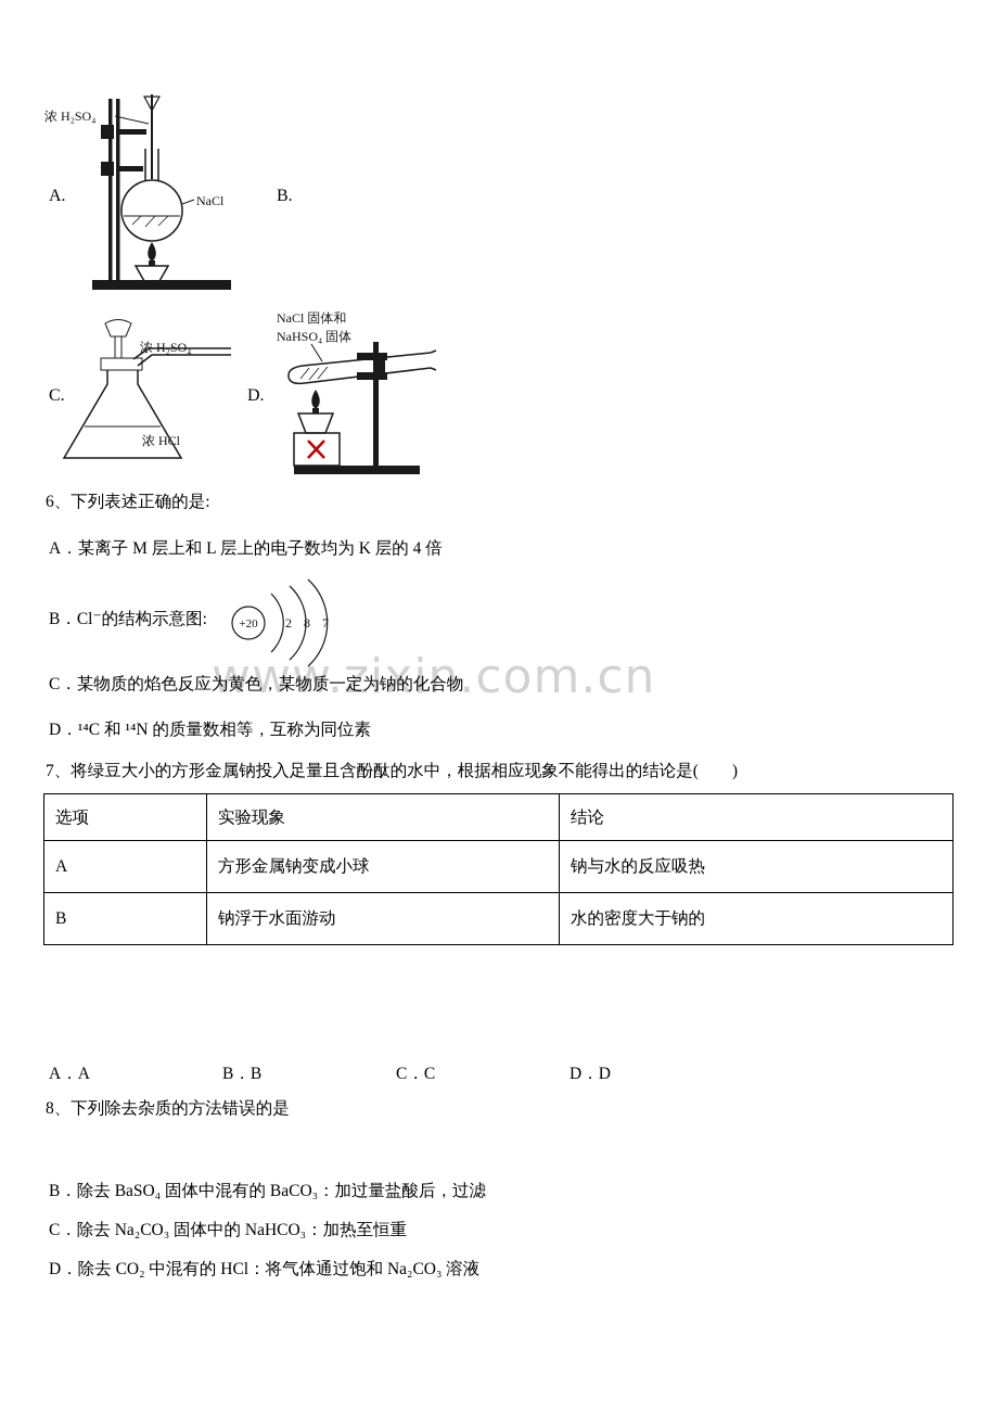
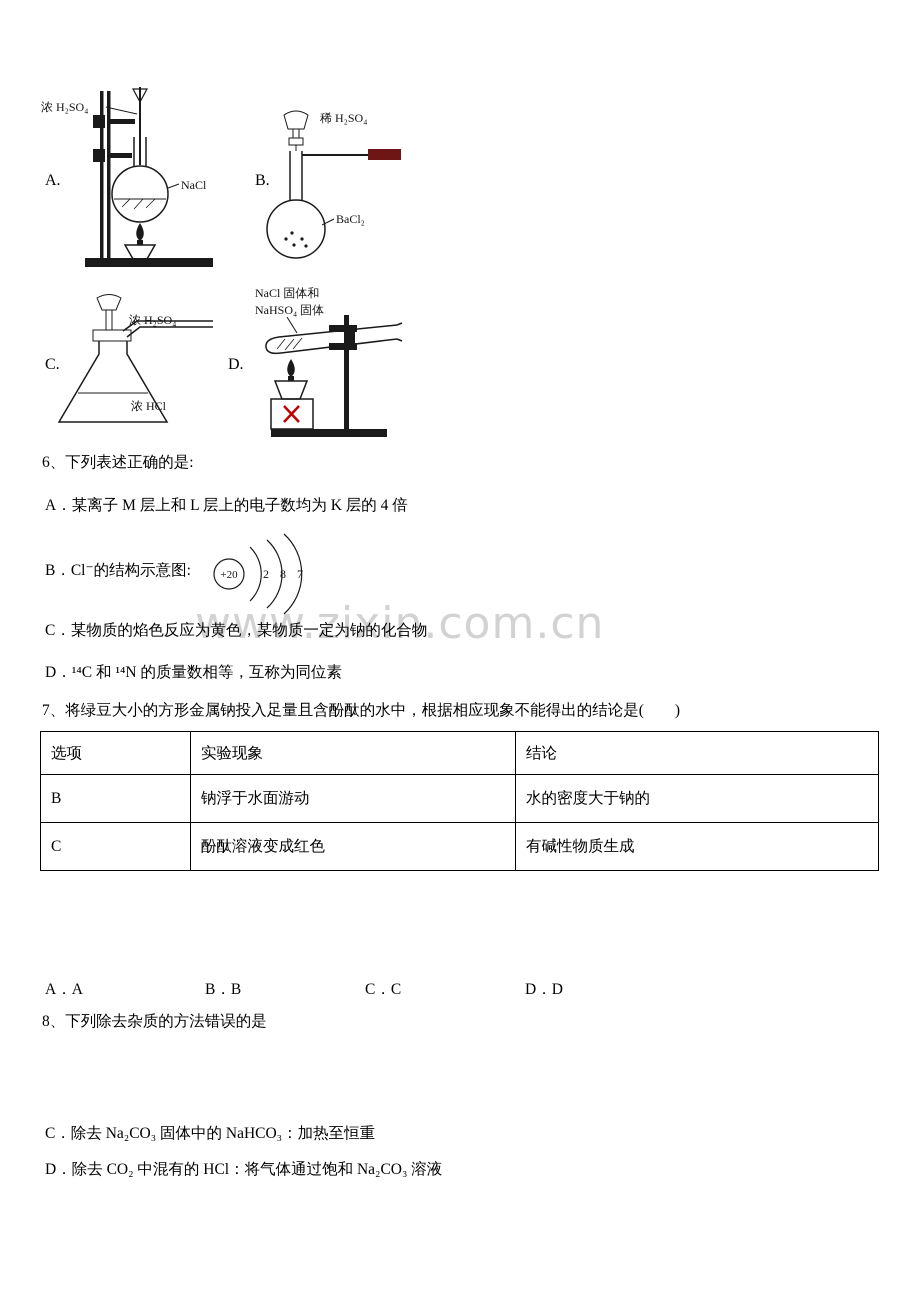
  www.zixin.com.cn
  浓 H₂SO₄
  NaCl
+ 稀 H₂SO₄
+ BaCl₂
  浓 H₂SO₄
  浓 HCl
  NaCl 固体和
  NaHSO₄ 固体
  A.
  B.
  C.
  D.
  6、下列表述正确的是:
  A．某离子 M 层上和 L 层上的电子数均为 K 层的 4 倍
  B．Cl⁻的结构示意图:
  +20
  2
  8
  7
  C．某物质的焰色反应为黄色，某物质一定为钠的化合物
  D．¹⁴C 和 ¹⁴N 的质量数相等，互称为同位素
  7、将绿豆大小的方形金属钠投入足量且含酚酞的水中，根据相应现象不能得出的结论是( )
  选项	实验现象	结论
- A	方形金属钠变成小球	钠与水的反应吸热
  B	钠浮于水面游动	水的密度大于钠的
+ C	酚酞溶液变成红色	有碱性物质生成
  A．A
  B．B
  C．C
  D．D
  8、下列除去杂质的方法错误的是
- B．除去 BaSO₄ 固体中混有的 BaCO₃：加过量盐酸后，过滤
  C．除去 Na₂CO₃ 固体中的 NaHCO₃：加热至恒重
  D．除去 CO₂ 中混有的 HCl：将气体通过饱和 Na₂CO₃ 溶液
